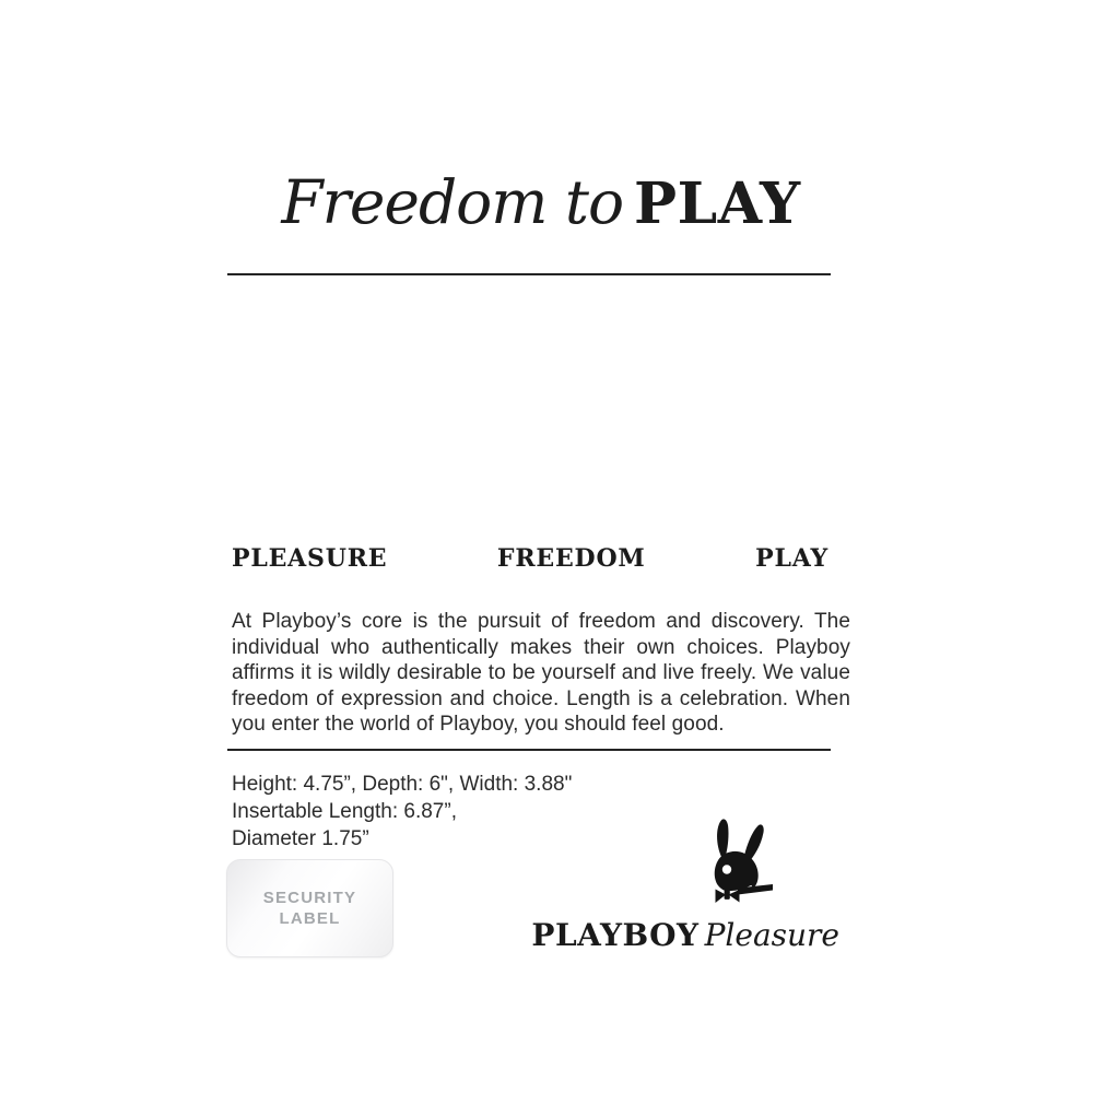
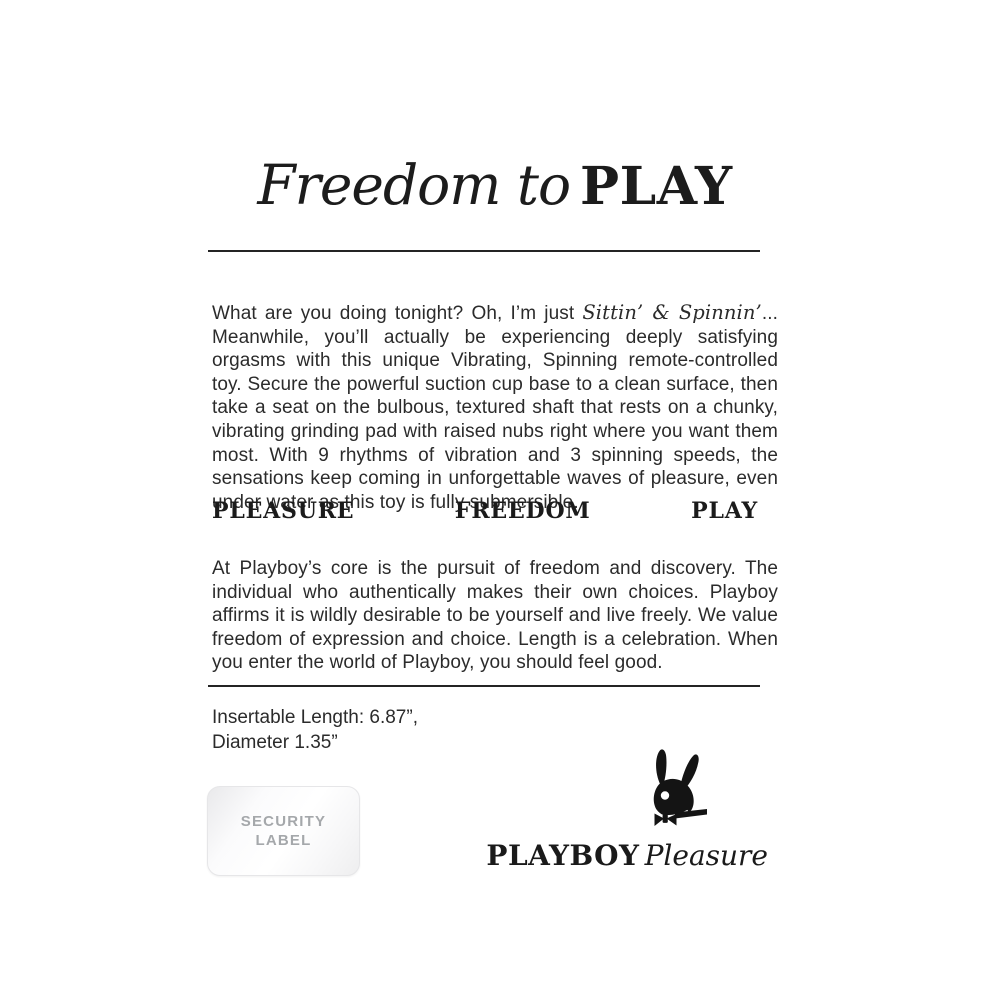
  Freedom to PLAY
+ What are you doing tonight? Oh, I’m just Sittin’ & Spinnin’... Meanwhile, you’ll actually be experiencing deeply satisfying orgasms with this unique Vibrating, Spinning remote-controlled toy. Secure the powerful suction cup base to a clean surface, then take a seat on the bulbous, textured shaft that rests on a chunky, vibrating grinding pad with raised nubs right where you want them most. With 9 rhythms of vibration and 3 spinning speeds, the sensations keep coming in unforgettable waves of pleasure, even under water as this toy is fully submersible.
  PLEASURE
  FREEDOM
  PLAY
  At Playboy’s core is the pursuit of freedom and discovery. The individual who authentically makes their own choices. Playboy affirms it is wildly desirable to be yourself and live freely. We value freedom of expression and choice. Length is a celebration. When you enter the world of Playboy, you should feel good.
- Height: 4.75”, Depth: 6", Width: 3.88"
  Insertable Length: 6.87”,
- Diameter 1.75”
+ Diameter 1.35”
  SECURITY
  LABEL
  PLAYBOY Pleasure
